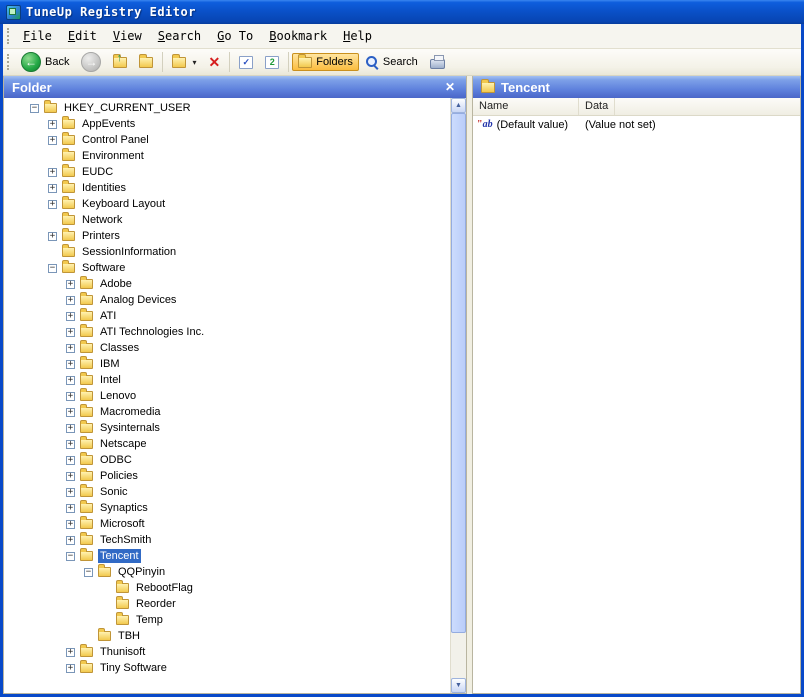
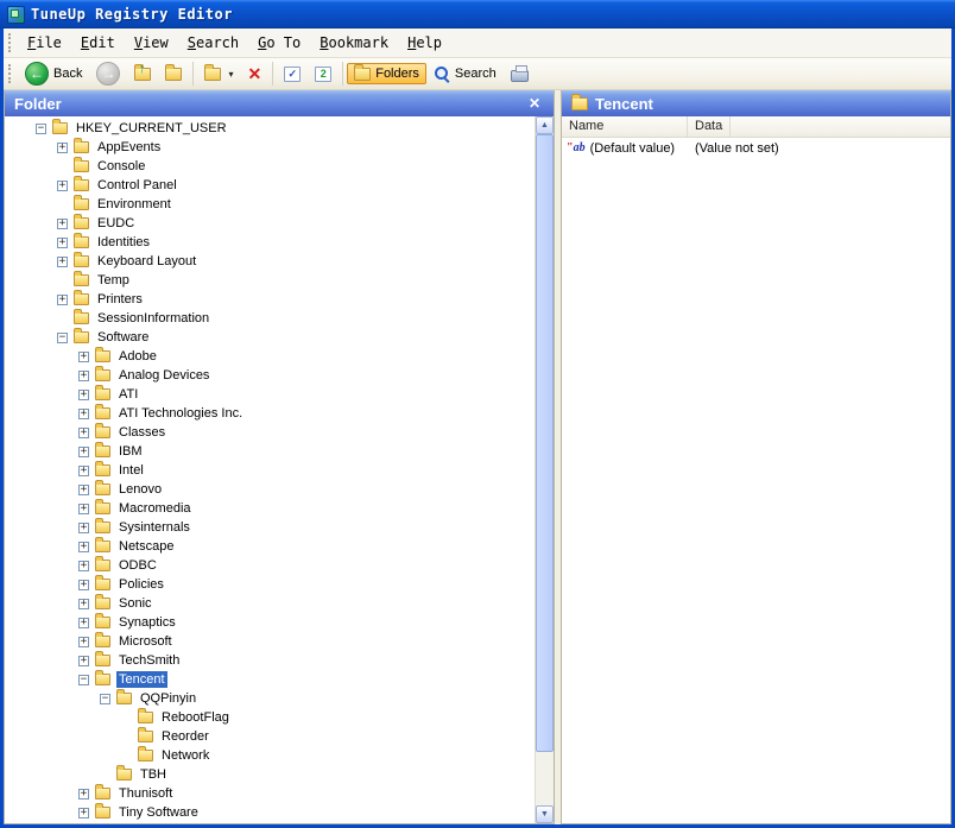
  TuneUp Registry Editor
  File
  Edit
  View
  Search
  Go To
  Bookmark
  Help
  ←
  Back
  →
  ↑
  ▾
  ✕
  ✓
  2
  Folders
  Search
  Folder
  ✕
  −
  HKEY_CURRENT_USER
  +
  AppEvents
+ Console
  +
  Control Panel
  Environment
  +
  EUDC
  +
  Identities
  +
  Keyboard Layout
- Network
+ Temp
  +
  Printers
  SessionInformation
  −
  Software
  +
  Adobe
  +
  Analog Devices
  +
  ATI
  +
  ATI Technologies Inc.
  +
  Classes
  +
  IBM
  +
  Intel
  +
  Lenovo
  +
  Macromedia
  +
  Sysinternals
  +
  Netscape
  +
  ODBC
  +
  Policies
  +
  Sonic
  +
  Synaptics
  +
  Microsoft
  +
  TechSmith
  −
  Tencent
  −
  QQPinyin
  RebootFlag
  Reorder
- Temp
+ Network
  TBH
  +
  Thunisoft
  +
  Tiny Software
  Tencent
  Name
  Data
  ab
  (Default value)
  (Value not set)
